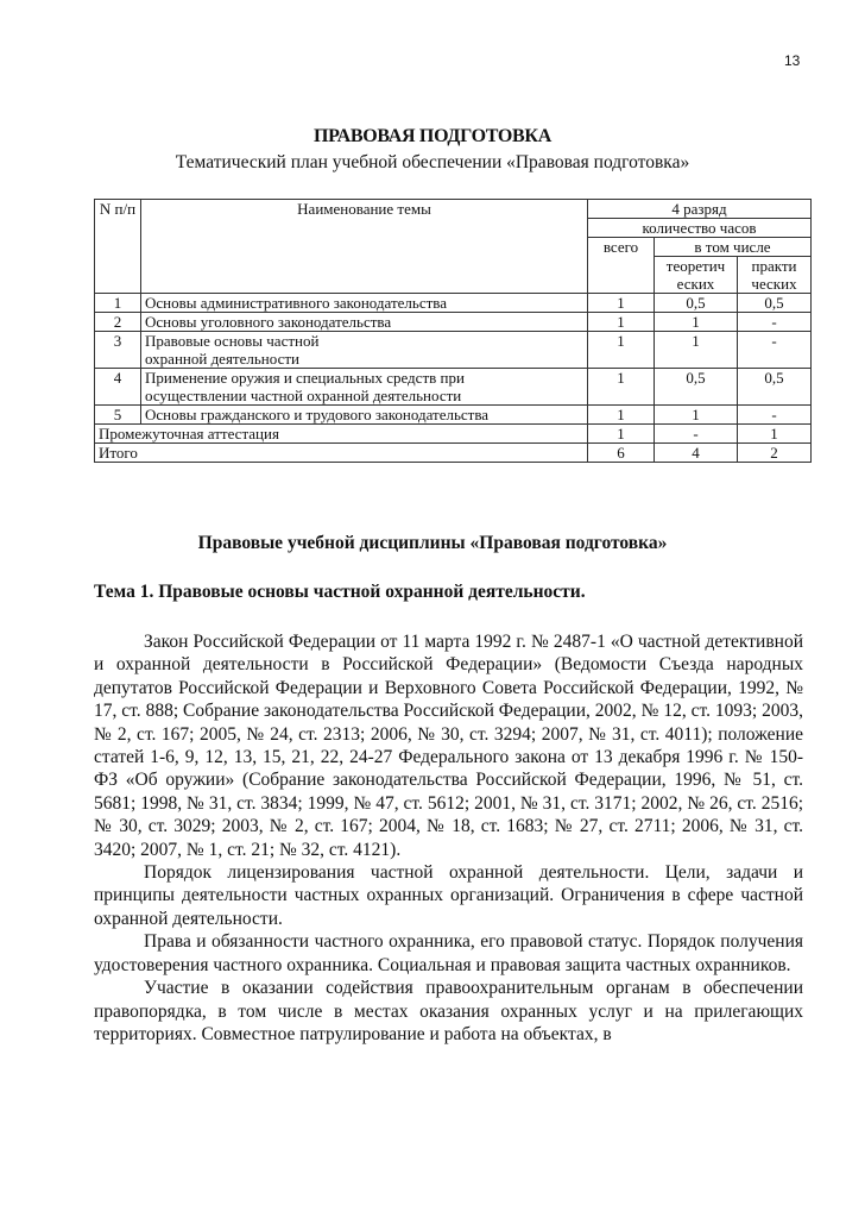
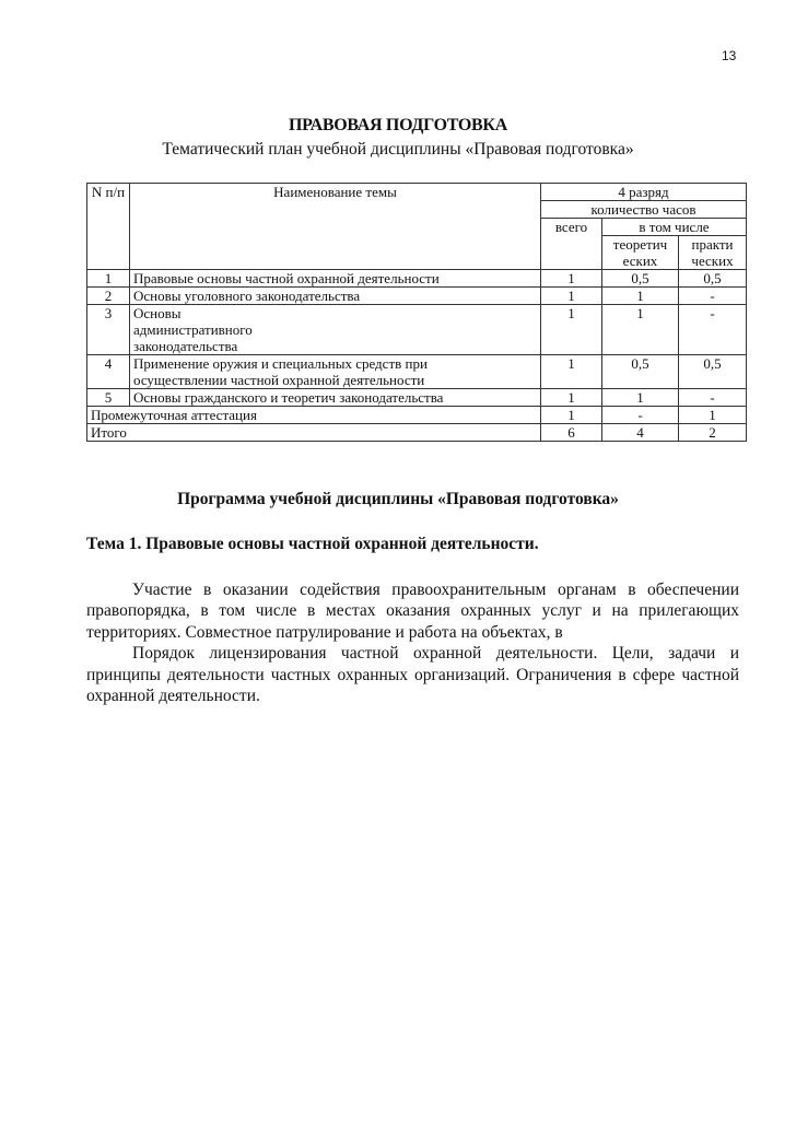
  13
  ПРАВОВАЯ ПОДГОТОВКА
- Тематический план учебной обеспечении «Правовая подготовка»
+ Тематический план учебной дисциплины «Правовая подготовка»
  N п/п	Наименование темы	4 разряд
  количество часов
  всего	в том числе
  теоретич еских	практи ческих
- 1	Основы административного законодательства	1	0,5	0,5
+ 1	Правовые основы частной охранной деятельности	1	0,5	0,5
  2	Основы уголовного законодательства	1	1	-
- 3	Правовые основы частной охранной деятельности	1	1	-
+ 3	Основы административного законодательства	1	1	-
  4	Применение оружия и специальных средств при осуществлении частной охранной деятельности	1	0,5	0,5
- 5	Основы гражданского и трудового законодательства	1	1	-
+ 5	Основы гражданского и теоретич законодательства	1	1	-
  Промежуточная аттестация	1	-	1
  Итого	6	4	2
- Правовые учебной дисциплины «Правовая подготовка»
+ Программа учебной дисциплины «Правовая подготовка»
  Тема 1. Правовые основы частной охранной деятельности.
- Закон Российской Федерации от 11 марта 1992 г. № 2487-1 «О частной детективной и охранной деятельности в Российской Федерации» (Ведомости Съезда народных депутатов Российской Федерации и Верховного Совета Российской Федерации, 1992, № 17, ст. 888; Собрание законодательства Российской Федерации, 2002, № 12, ст. 1093; 2003, № 2, ст. 167; 2005, № 24, ст. 2313; 2006, № 30, ст. 3294; 2007, № 31, ст. 4011); положение статей 1-6, 9, 12, 13, 15, 21, 22, 24-27 Федерального закона от 13 декабря 1996 г. № 150-ФЗ «Об оружии» (Собрание законодательства Российской Федерации, 1996, № 51, ст. 5681; 1998, № 31, ст. 3834; 1999, № 47, ст. 5612; 2001, № 31, ст. 3171; 2002, № 26, ст. 2516; № 30, ст. 3029; 2003, № 2, ст. 167; 2004, № 18, ст. 1683; № 27, ст. 2711; 2006, № 31, ст. 3420; 2007, № 1, ст. 21; № 32, ст. 4121).
- Порядок лицензирования частной охранной деятельности. Цели, задачи и принципы деятельности частных охранных организаций. Ограничения в сфере частной охранной деятельности.
+ Участие в оказании содействия правоохранительным органам в обеспечении правопорядка, в том числе в местах оказания охранных услуг и на прилегающих территориях. Совместное патрулирование и работа на объектах, в
- Права и обязанности частного охранника, его правовой статус. Порядок получения удостоверения частного охранника. Социальная и правовая защита частных охранников.
- Участие в оказании содействия правоохранительным органам в обеспечении правопорядка, в том числе в местах оказания охранных услуг и на прилегающих территориях. Совместное патрулирование и работа на объектах, в
+ Порядок лицензирования частной охранной деятельности. Цели, задачи и принципы деятельности частных охранных организаций. Ограничения в сфере частной охранной деятельности.
